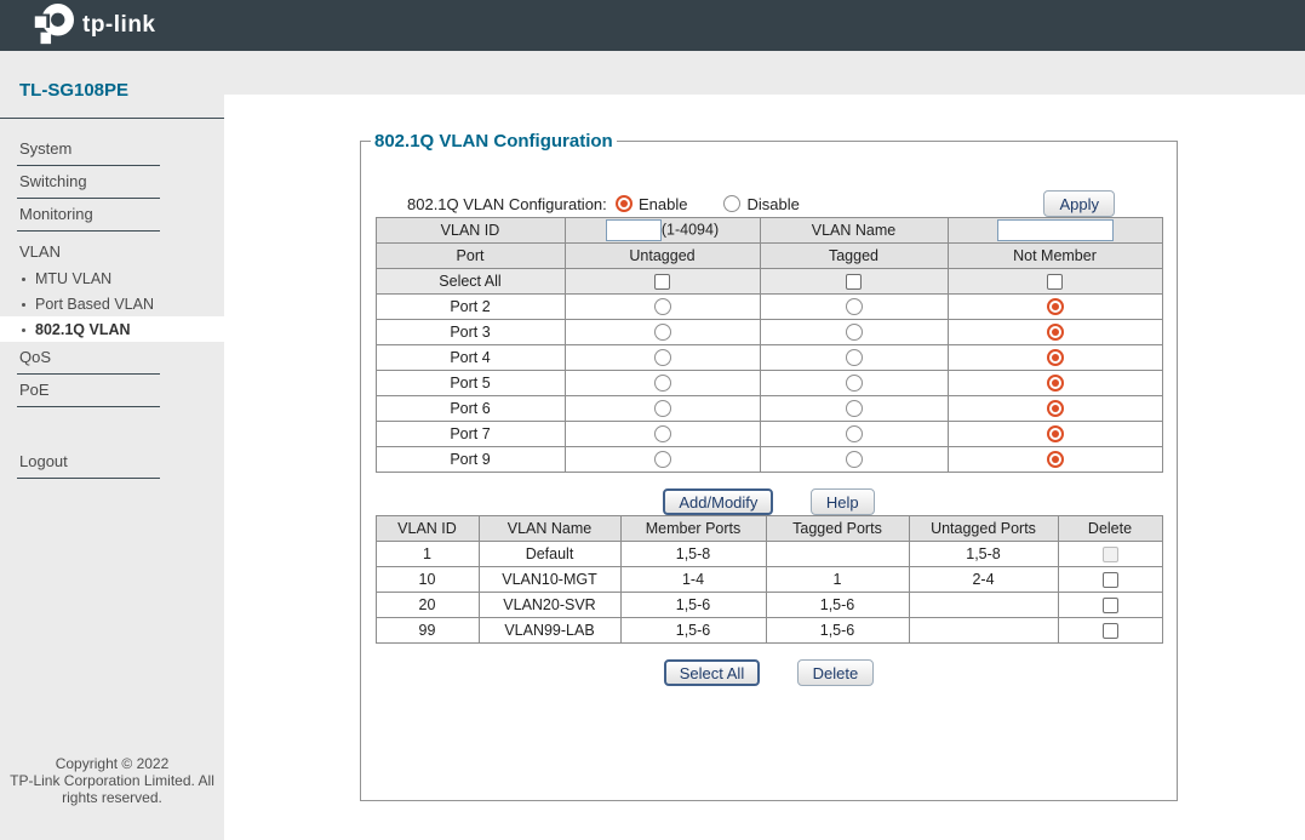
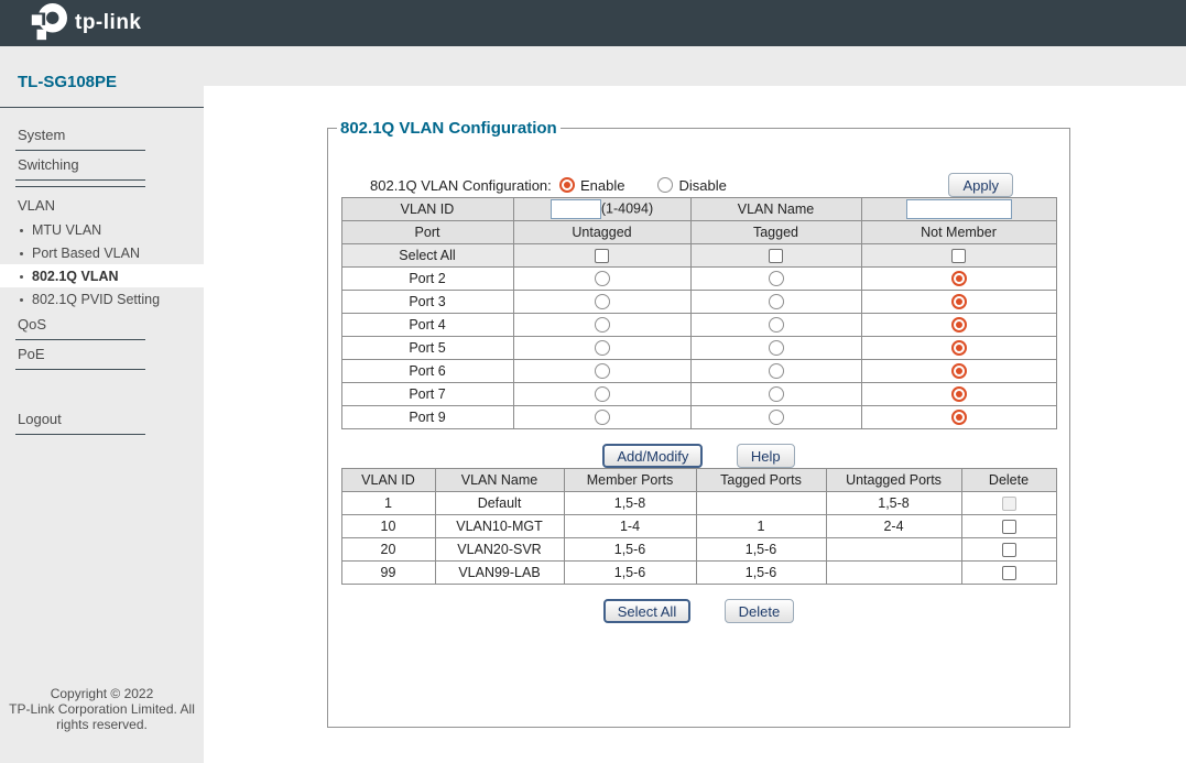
  tp-link
  TL-SG108PE
  System
  Switching
- Monitoring
  VLAN
  MTU VLAN
  Port Based VLAN
  802.1Q VLAN
+ 802.1Q PVID Setting
  QoS
  PoE
  Logout
  Copyright © 2022
  TP-Link Corporation Limited. All
  rights reserved.
  802.1Q VLAN Configuration
  802.1Q VLAN Configuration:
  Enable
  Disable
  Apply
  VLAN ID	(1-4094)	VLAN Name
  Port	Untagged	Tagged	Not Member
  Select All
  Port 2
  Port 3
  Port 4
  Port 5
  Port 6
  Port 7
  Port 9
  Add/Modify Help
  VLAN ID	VLAN Name	Member Ports	Tagged Ports	Untagged Ports	Delete
  1	Default	1,5-8		1,5-8
  10	VLAN10-MGT	1-4	1	2-4
  20	VLAN20-SVR	1,5-6	1,5-6
  99	VLAN99-LAB	1,5-6	1,5-6
  Select All Delete
